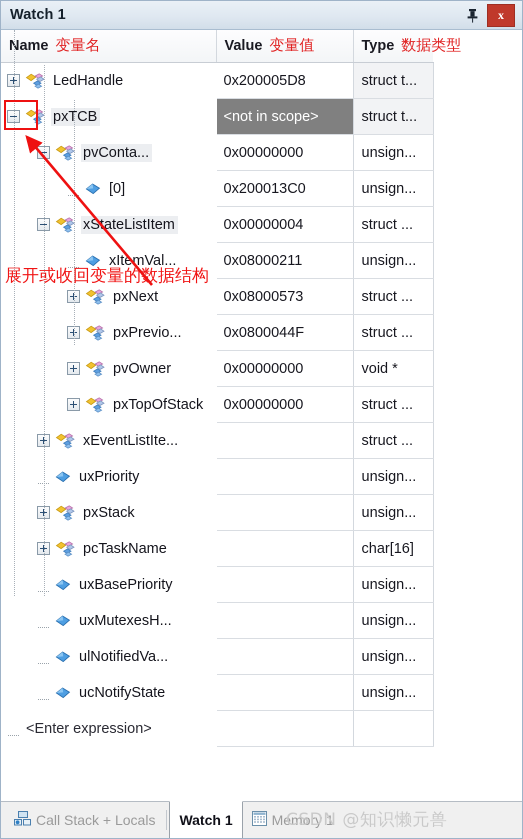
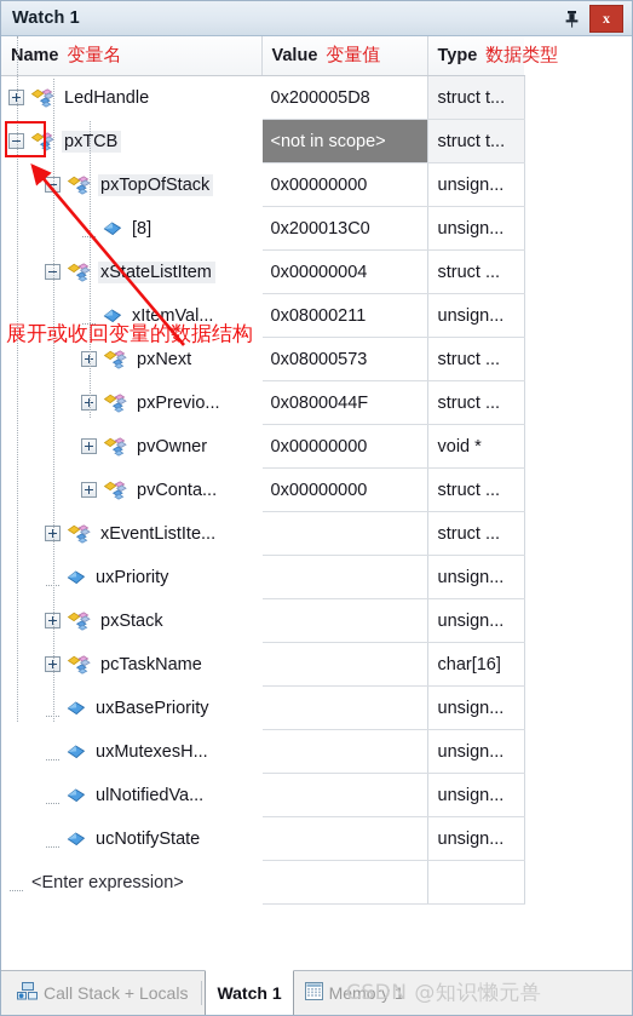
  Watch 1
  x
  Name 变量名	Value 变量值	Type 数据类型
  LedHandle	0x200005D8	struct t...
  pxTCB	<not in scope>	struct t...
- pvConta...	0x00000000	unsign...
+ pxTopOfStack	0x00000000	unsign...
- [0]	0x200013C0	unsign...
+ [8]	0x200013C0	unsign...
  xSateListItem	0x00000004	struct ...
  xItemVal...	0x08000211	unsign...
  pxNext	0x08000573	struct ...
  pxPrevio...	0x0800044F	struct ...
  pvOwner	0x00000000	void *
- pxTopOfStack	0x00000000	struct ...
+ pvConta...	0x00000000	struct ...
  xEventListIte...		struct ...
  uxPriority		unsign...
  pxStack		unsign...
  pcTaskName		char[16]
  uxBasePriority		unsign...
  uxMutexesH...		unsign...
  ulNotifiedVa...		unsign...
  ucNotifyState		unsign...
  <Enter expression>
  Call Stack + Locals
  Watch 1
  Memory 1
  CSDN @知识懒元兽
  展开或收回变量的数据结构
